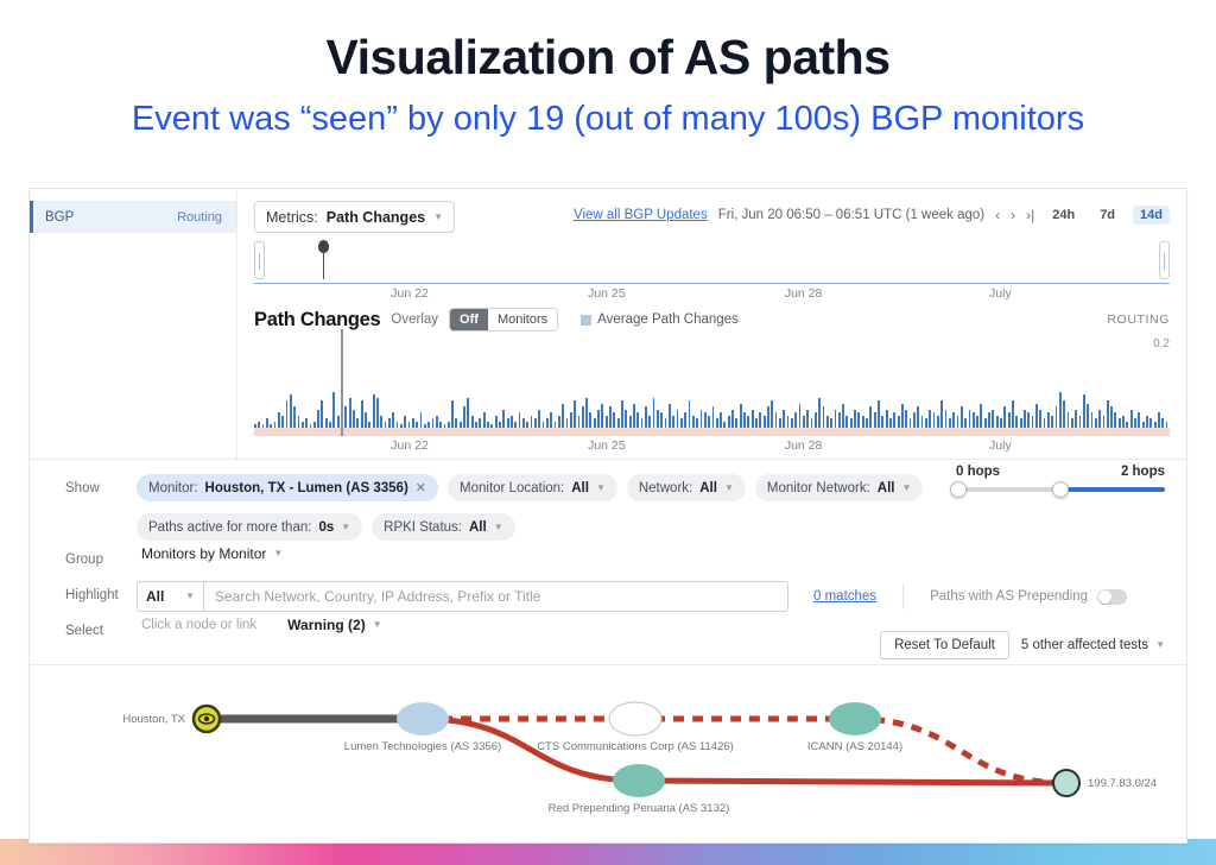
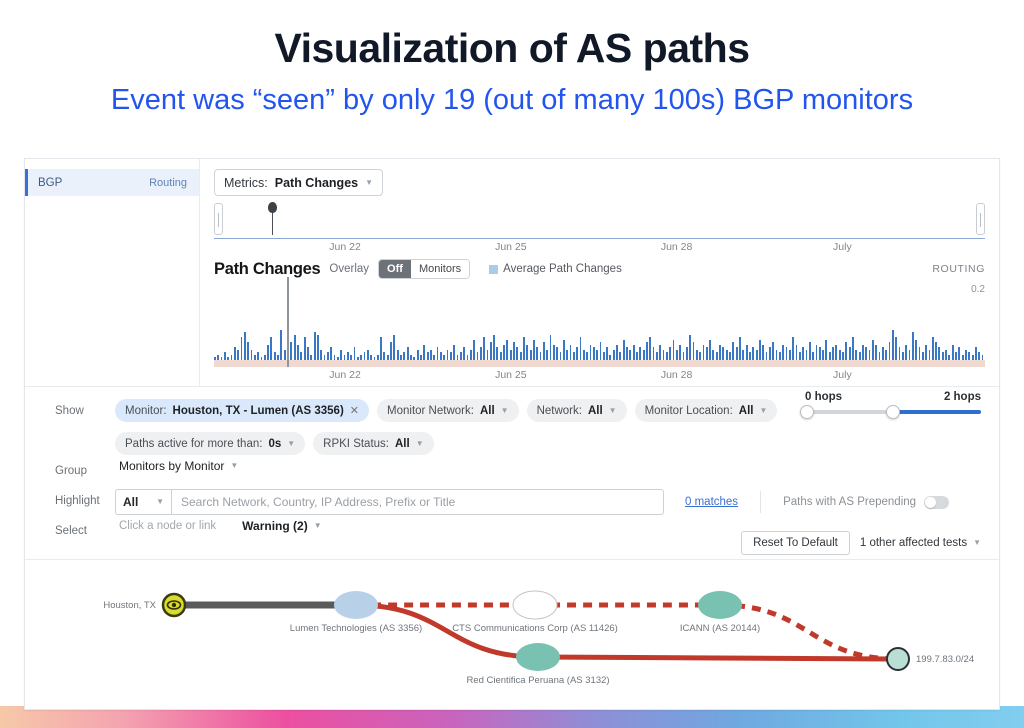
  Visualization of AS paths
  Event was “seen” by only 19 (out of many 100s) BGP monitors
  BGP
  Routing
  Metrics:
  Path Changes
  ▼
- View all BGP Updates
- Fri, Jun 20 06:50 – 06:51 UTC (1 week ago)
- ‹
- ›
- ›|
- 24h
- 7d
- 14d
  Jun 22
  Jun 25
  Jun 28
  July
  Path Changes
  Overlay
  Off
  Monitors
  Average Path Changes
  ROUTING
  0.2
  Jun 22
  Jun 25
  Jun 28
  July
  0 hops
  2 hops
  Show
  Monitor:
  Houston, TX - Lumen (AS 3356)
  ✕
- Monitor Location:
+ Monitor Network:
  All
  ▼
  Network:
  All
  ▼
- Monitor Network:
+ Monitor Location:
  All
  ▼
  Paths active for more than:
  0s
  ▼
  RPKI Status:
  All
  ▼
  Group
  Monitors by Monitor
  ▼
  Highlight
  All
  ▼
  Search Network, Country, IP Address, Prefix or Title
  0 matches
  Paths with AS Prepending
  Select
  Click a node or link
  Warning (2)
  ▼
  Reset To Default
- 5 other affected tests
+ 1 other affected tests
  ▼
  Houston, TX
  Lumen Technologies (AS 3356)
  CTS Communications Corp (AS 11426)
  ICANN (AS 20144)
- Red Prepending Peruana (AS 3132)
+ Red Cientifica Peruana (AS 3132)
  199.7.83.0/24
